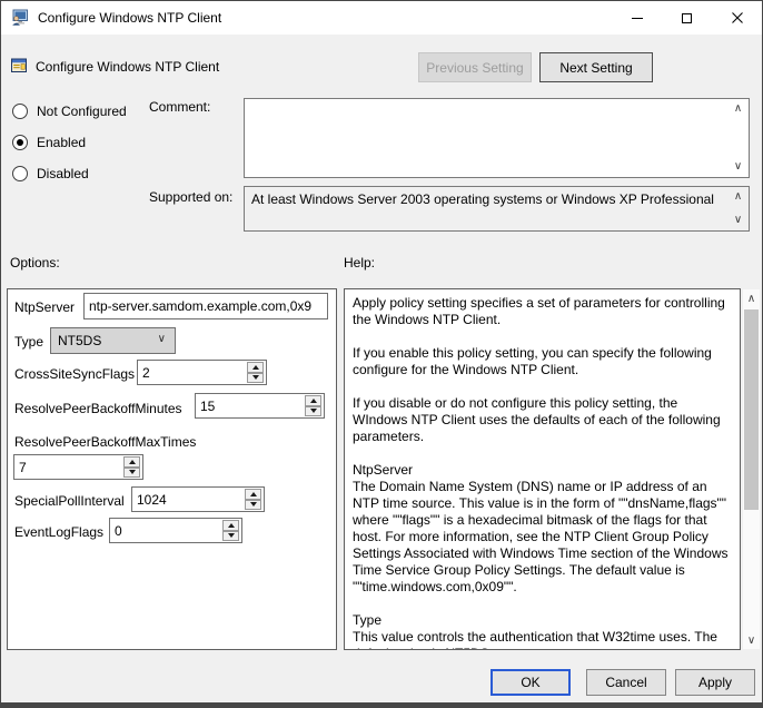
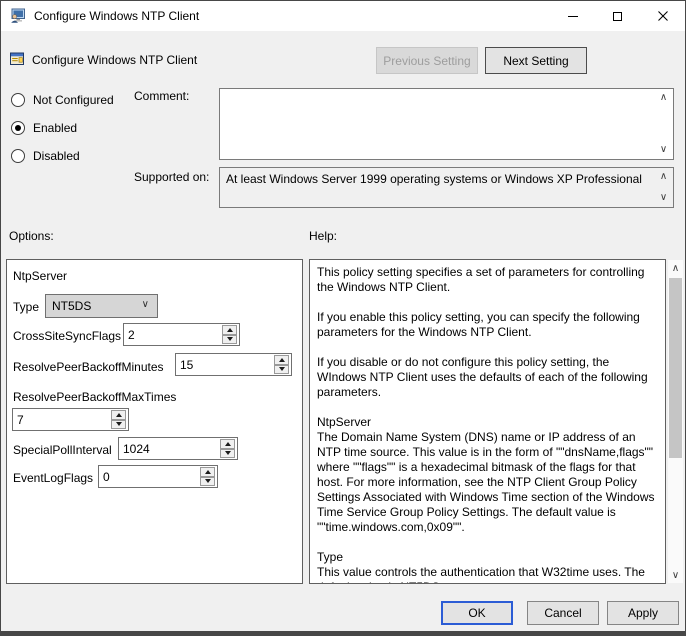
  Configure Windows NTP Client
  Configure Windows NTP Client
  Previous Setting
  Next Setting
  Not Configured
  Enabled
  Disabled
  Comment:
  ∧
  ∨
  Supported on:
- At least Windows Server 2003 operating systems or Windows XP Professional
+ At least Windows Server 1999 operating systems or Windows XP Professional
  ∧
  ∨
  Options:
  Help:
  NtpServer
- ntp-server.samdom.example.com,0x9
  Type
  NT5DS
  ∨
  CrossSiteSyncFlags
  2
  ResolvePeerBackoffMinutes
  15
  ResolvePeerBackoffMaxTimes
  7
  SpecialPollInterval
  1024
  EventLogFlags
  0
- Apply policy setting specifies a set of parameters for controlling the Windows NTP Client.
+ This policy setting specifies a set of parameters for controlling the Windows NTP Client.
- If you enable this policy setting, you can specify the following configure for the Windows NTP Client.
+ If you enable this policy setting, you can specify the following parameters for the Windows NTP Client.
  If you disable or do not configure this policy setting, the WIndows NTP Client uses the defaults of each of the following parameters.
  NtpServer
  The Domain Name System (DNS) name or IP address of an NTP time source. This value is in the form of ""dnsName,flags"" where ""flags"" is a hexadecimal bitmask of the flags for that host. For more information, see the NTP Client Group Policy Settings Associated with Windows Time section of the Windows Time Service Group Policy Settings. The default value is ""time.windows.com,0x09"".
  Type
  This value controls the authentication that W32time uses. The
  ∧
  ∨
  OK
  Cancel
  Apply
